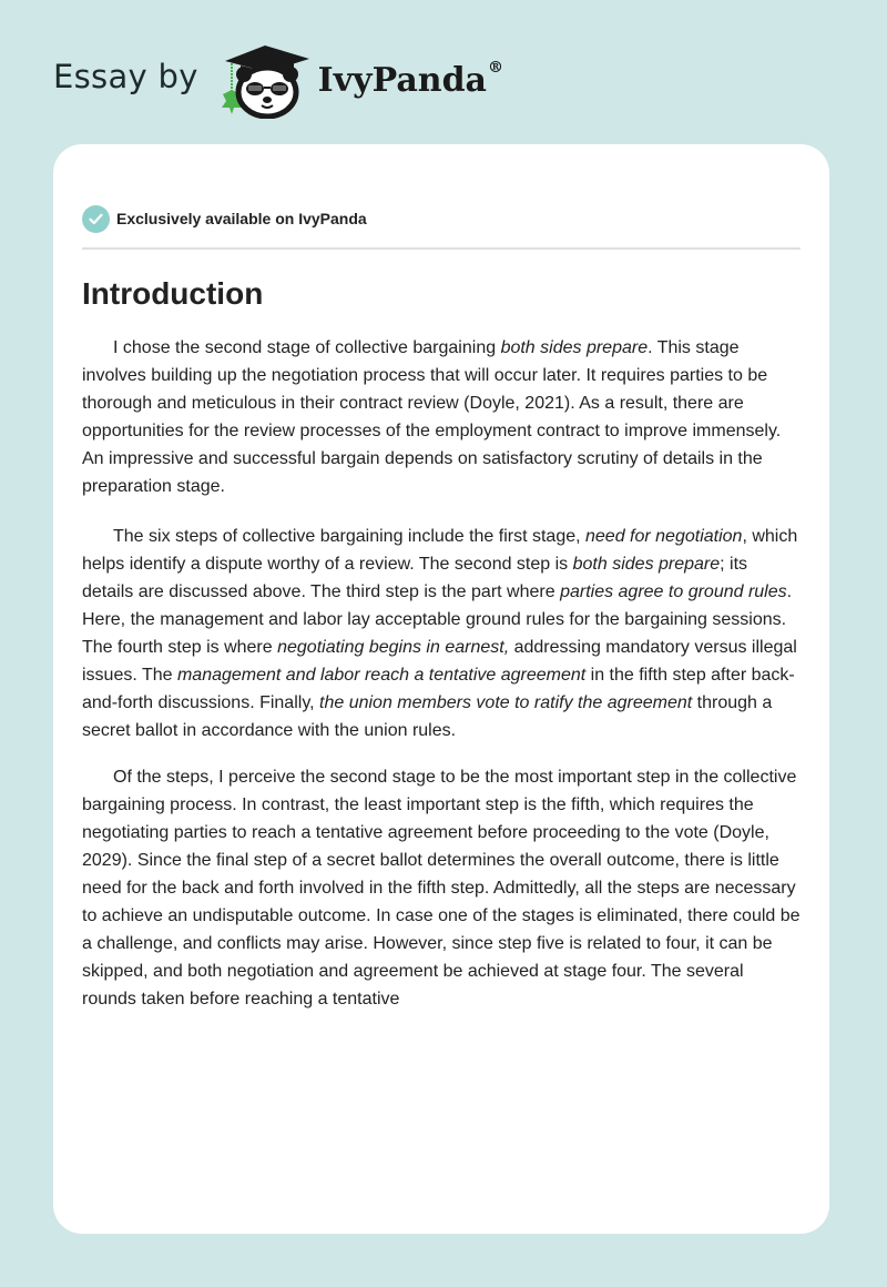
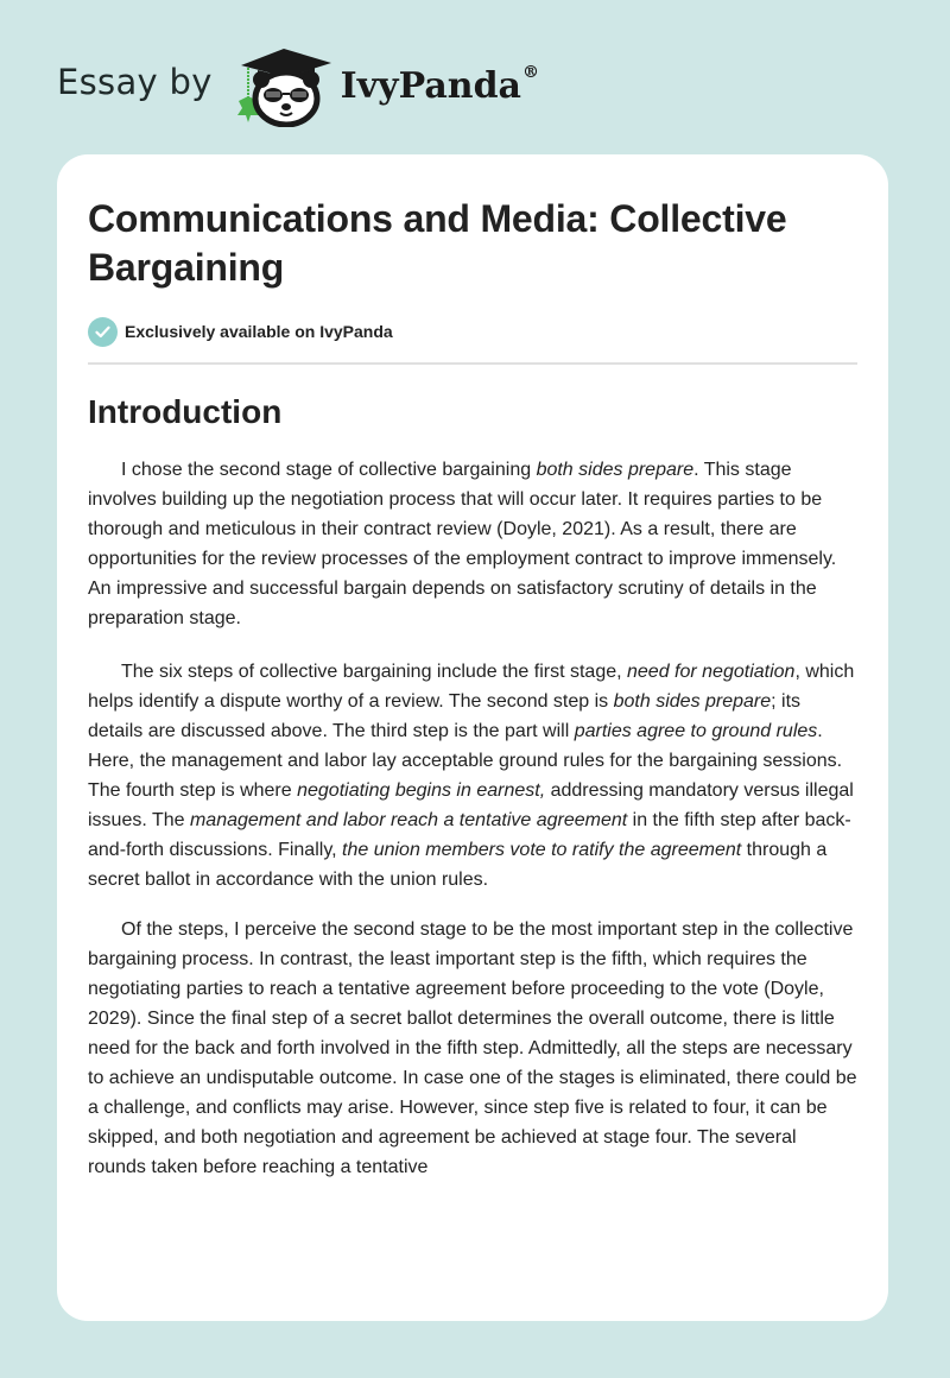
  Essay by
  IvyPanda®
+ Communications and Media: Collective Bargaining
  Exclusively available on IvyPanda
  Introduction
  I chose the second stage of collective bargaining both sides prepare. This stage involves building up the negotiation process that will occur later. It requires parties to be thorough and meticulous in their contract review (Doyle, 2021). As a result, there are opportunities for the review processes of the employment contract to improve immensely. An impressive and successful bargain depends on satisfactory scrutiny of details in the preparation stage.
- The six steps of collective bargaining include the first stage, need for negotiation, which helps identify a dispute worthy of a review. The second step is both sides prepare; its details are discussed above. The third step is the part where parties agree to ground rules. Here, the management and labor lay acceptable ground rules for the bargaining sessions. The fourth step is where negotiating begins in earnest, addressing mandatory versus illegal issues. The management and labor reach a tentative agreement in the fifth step after back-and-forth discussions. Finally, the union members vote to ratify the agreement through a secret ballot in accordance with the union rules.
+ The six steps of collective bargaining include the first stage, need for negotiation, which helps identify a dispute worthy of a review. The second step is both sides prepare; its details are discussed above. The third step is the part will parties agree to ground rules. Here, the management and labor lay acceptable ground rules for the bargaining sessions. The fourth step is where negotiating begins in earnest, addressing mandatory versus illegal issues. The management and labor reach a tentative agreement in the fifth step after back-and-forth discussions. Finally, the union members vote to ratify the agreement through a secret ballot in accordance with the union rules.
  Of the steps, I perceive the second stage to be the most important step in the collective bargaining process. In contrast, the least important step is the fifth, which requires the negotiating parties to reach a tentative agreement before proceeding to the vote (Doyle, 2029). Since the final step of a secret ballot determines the overall outcome, there is little need for the back and forth involved in the fifth step. Admittedly, all the steps are necessary to achieve an undisputable outcome. In case one of the stages is eliminated, there could be a challenge, and conflicts may arise. However, since step five is related to four, it can be skipped, and both negotiation and agreement be achieved at stage four. The several rounds taken before reaching a tentative
